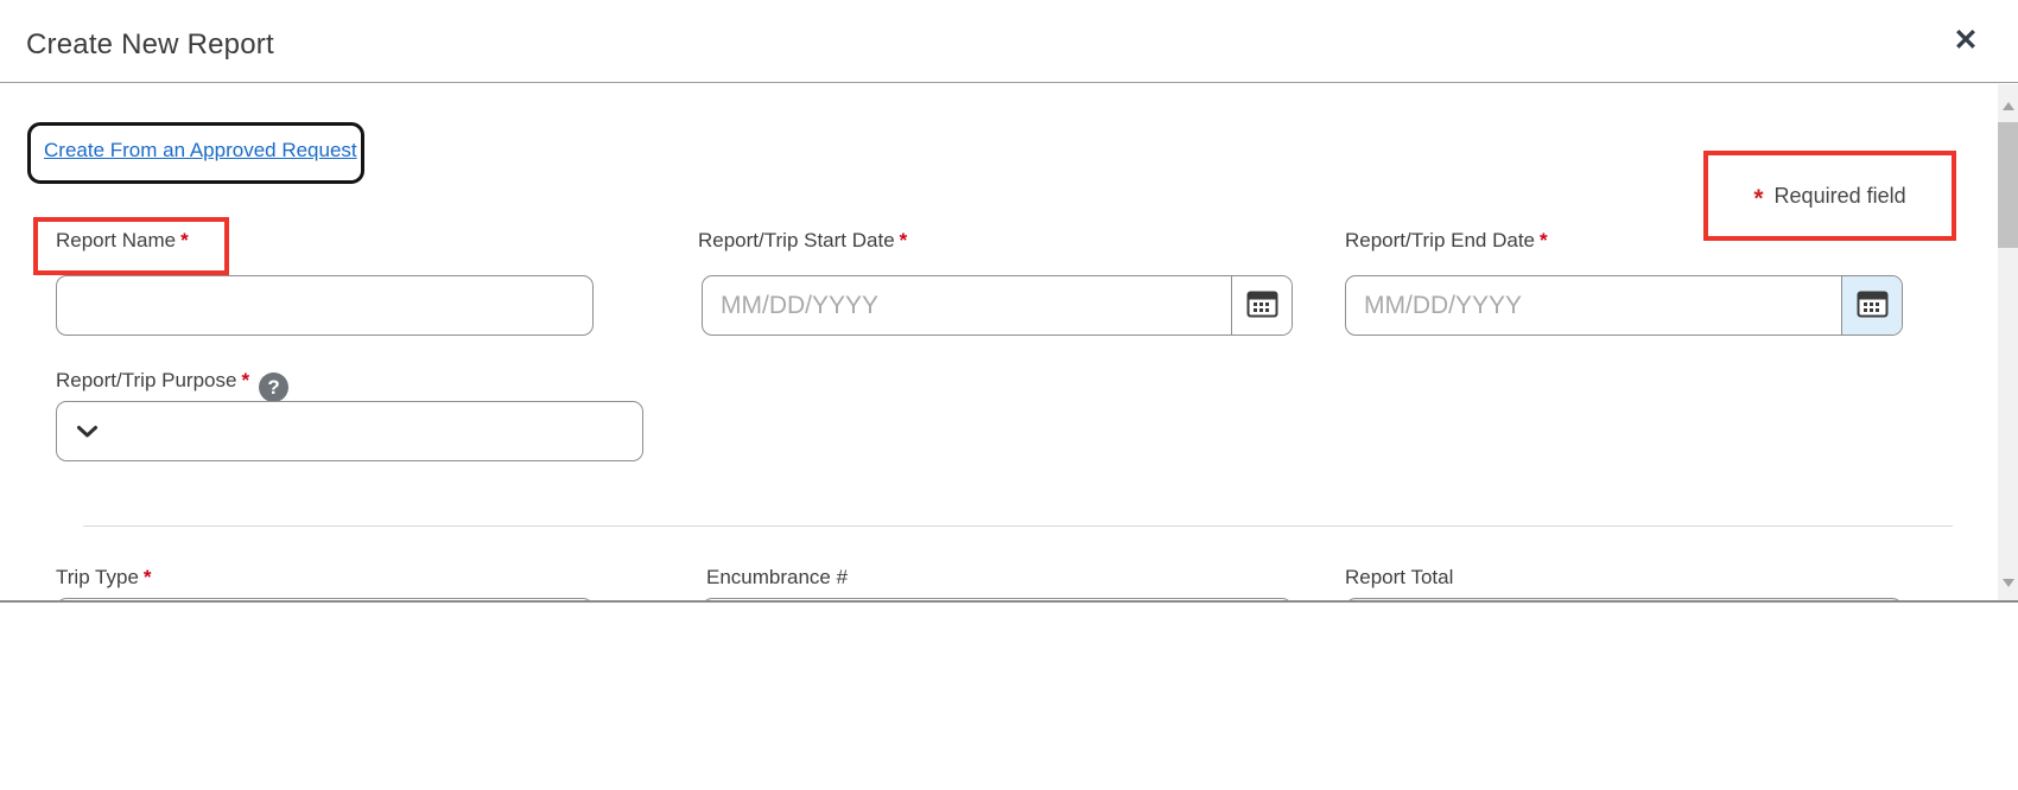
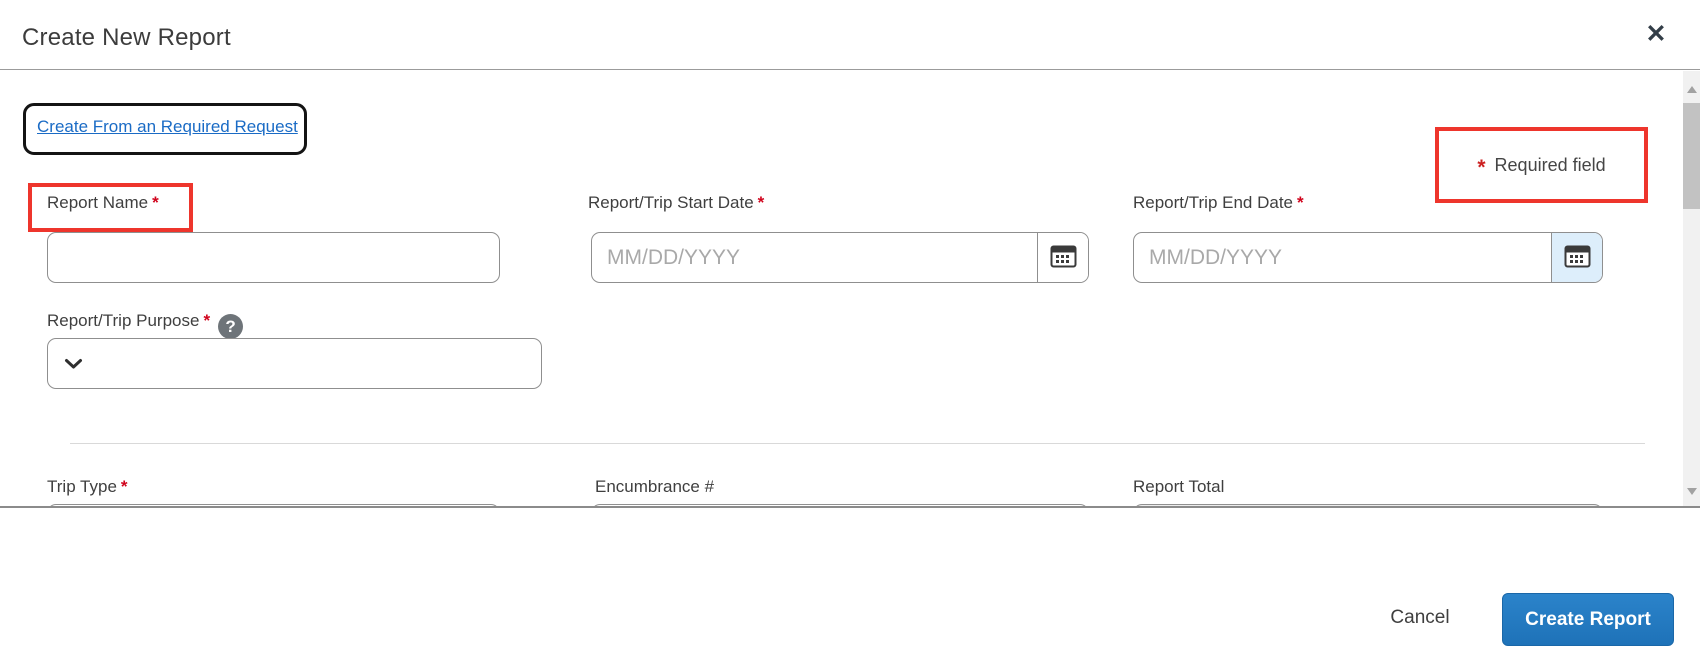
  Create New Report
  ✕
- Create From an Approved Request
+ Create From an Required Request
  *
  Required field
  Report Name *
  Report/Trip Start Date *
  Report/Trip End Date *
  MM/DD/YYYY
  MM/DD/YYYY
  Report/Trip Purpose * ?
  Trip Type *
  Encumbrance #
  Report Total
+ Cancel
+ Create Report
